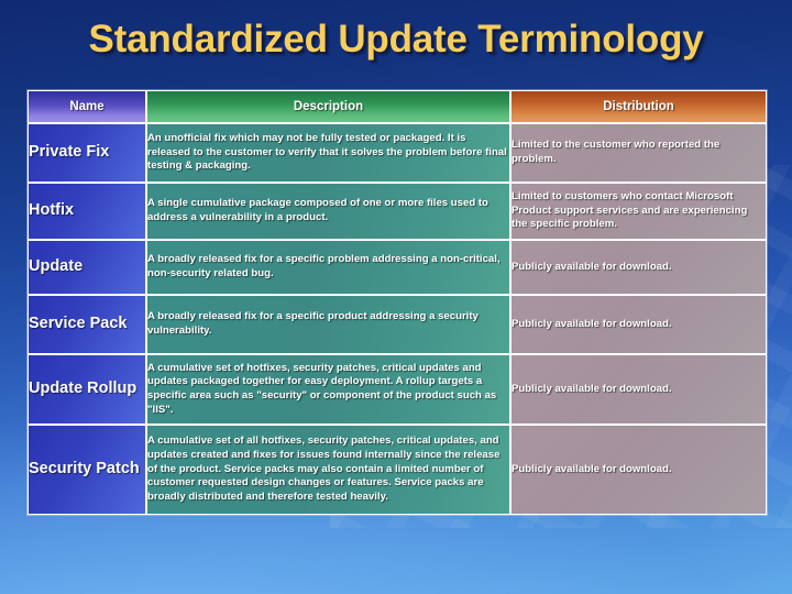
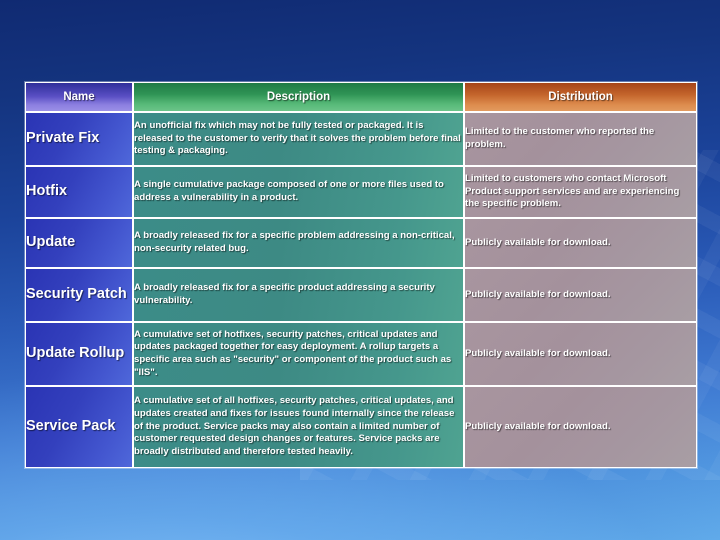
- Standardized Update Terminology
  Name	Description	Distribution
  Private Fix	An unofficial fix which may not be fully tested or packaged. It is released to the customer to verify that it solves the problem before final testing & packaging.	Limited to the customer who reported the problem.
  Hotfix	A single cumulative package composed of one or more files used to address a vulnerability in a product.	Limited to customers who contact Microsoft Product support services and are experiencing the specific problem.
  Update	A broadly released fix for a specific problem addressing a non-critical, non-security related bug.	Publicly available for download.
- Service Pack	A broadly released fix for a specific product addressing a security vulnerability.	Publicly available for download.
+ Security Patch	A broadly released fix for a specific product addressing a security vulnerability.	Publicly available for download.
  Update Rollup	A cumulative set of hotfixes, security patches, critical updates and updates packaged together for easy deployment. A rollup targets a specific area such as "security" or component of the product such as "IIS".	Publicly available for download.
- Security Patch	A cumulative set of all hotfixes, security patches, critical updates, and updates created and fixes for issues found internally since the release of the product. Service packs may also contain a limited number of customer requested design changes or features. Service packs are broadly distributed and therefore tested heavily.	Publicly available for download.
+ Service Pack	A cumulative set of all hotfixes, security patches, critical updates, and updates created and fixes for issues found internally since the release of the product. Service packs may also contain a limited number of customer requested design changes or features. Service packs are broadly distributed and therefore tested heavily.	Publicly available for download.
